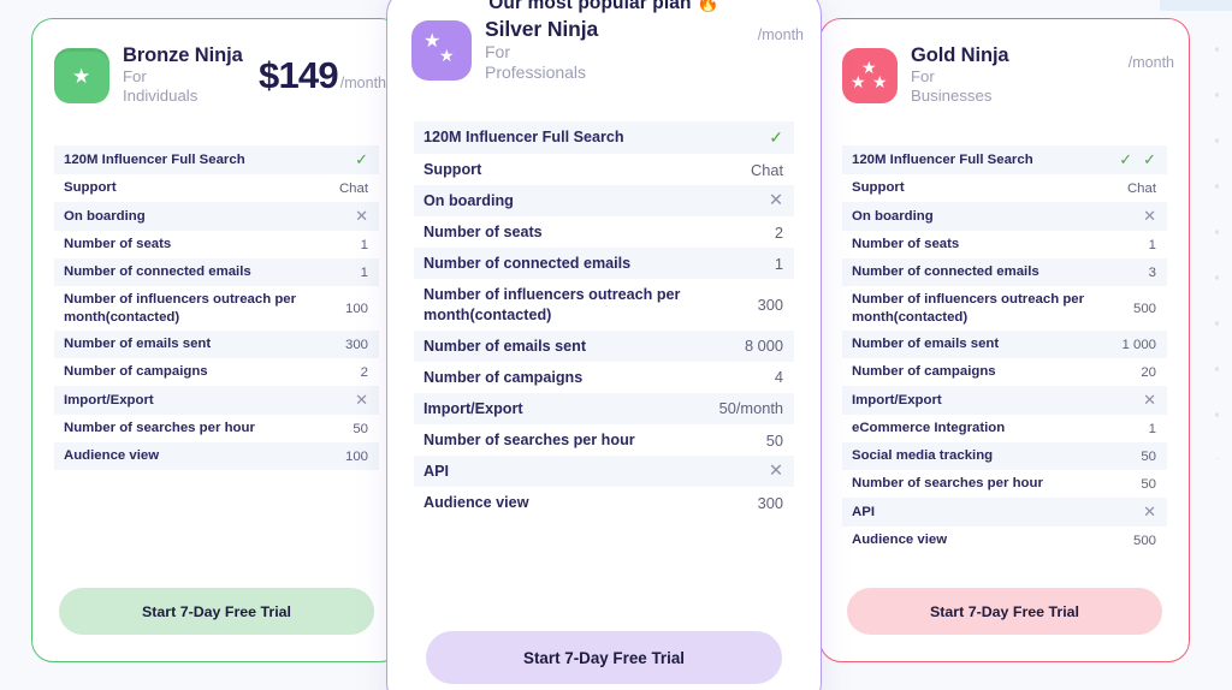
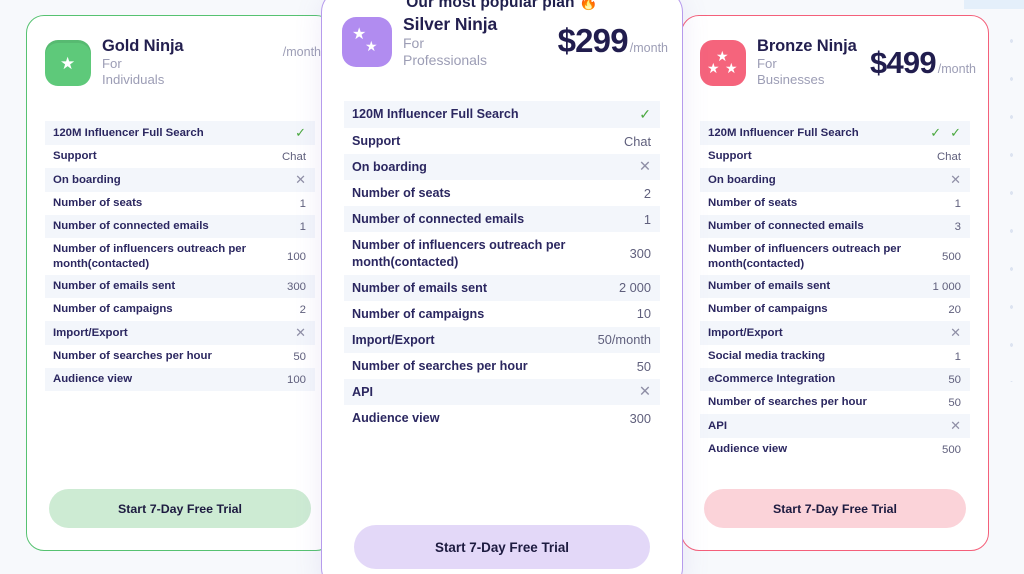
  ★
- Bronze Ninja
+ Gold Ninja
  For
  Individuals
- $149
  /month
  120M Influencer Full Search
  ✓
  Support
  Chat
  On boarding
  ✕
  Number of seats
  1
  Number of connected emails
  1
  Number of influencers outreach per month(contacted)
  100
  Number of emails sent
  300
  Number of campaigns
  2
  Import/Export
  ✕
  Number of searches per hour
  50
  Audience view
  100
  Start 7-Day Free Trial
  ★
  ★
  ★
- Gold Ninja
+ Bronze Ninja
  For
  Businesses
+ $499
  /month
  120M Influencer Full Search
  ✓ ✓
  Support
  Chat
  On boarding
  ✕
  Number of seats
  1
  Number of connected emails
  3
  Number of influencers outreach per month(contacted)
  500
  Number of emails sent
  1 000
  Number of campaigns
  20
  Import/Export
  ✕
- eCommerce Integration
+ Social media tracking
  1
- Social media tracking
+ eCommerce Integration
  50
  Number of searches per hour
  50
  API
  ✕
  Audience view
  500
  Start 7-Day Free Trial
  Our most popular plan 🔥
  ★
  ★
  Silver Ninja
  For
  Professionals
+ $299
  /month
  120M Influencer Full Search
  ✓
  Support
  Chat
  On boarding
  ✕
  Number of seats
  2
  Number of connected emails
  1
  Number of influencers outreach per month(contacted)
  300
  Number of emails sent
- 8 000
+ 2 000
  Number of campaigns
- 4
+ 10
  Import/Export
  50/month
  Number of searches per hour
  50
  API
  ✕
  Audience view
  300
  Start 7-Day Free Trial
